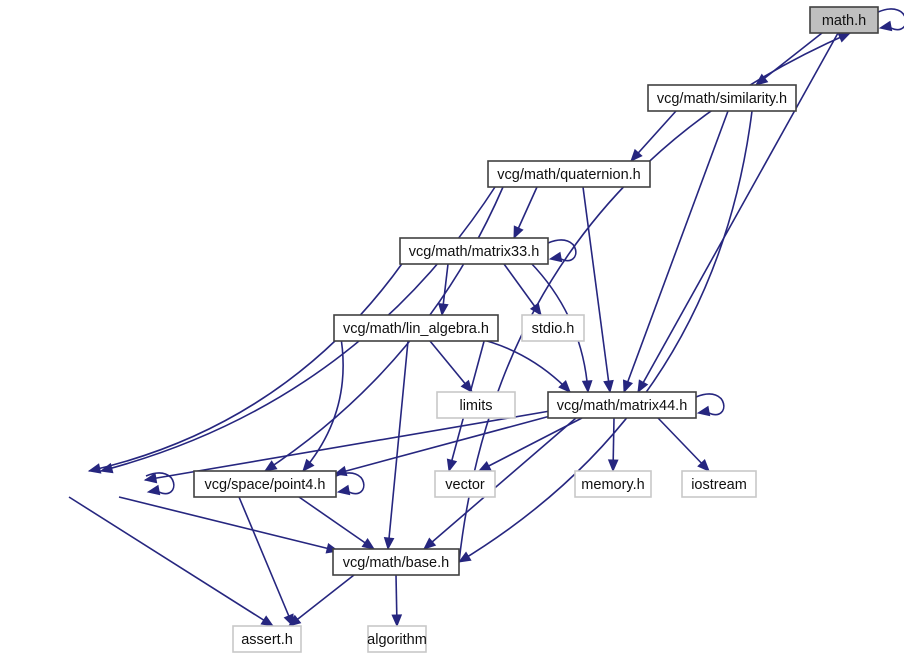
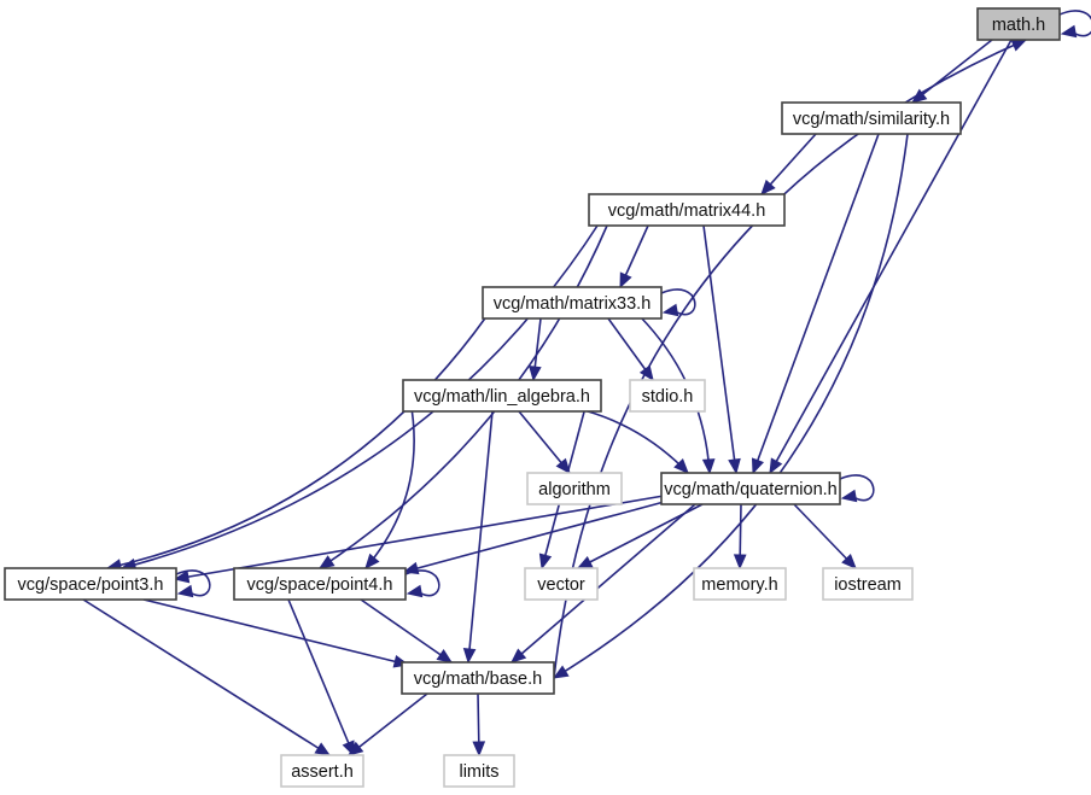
  math.h
  vcg/math/similarity.h
- vcg/math/quaternion.h
+ vcg/math/matrix44.h
  vcg/math/matrix33.h
  vcg/math/lin_algebra.h
  stdio.h
- limits
+ algorithm
- vcg/math/matrix44.h
+ vcg/math/quaternion.h
+ vcg/space/point3.h
  vcg/space/point4.h
  vector
  memory.h
  iostream
  vcg/math/base.h
  assert.h
- algorithm
+ limits
